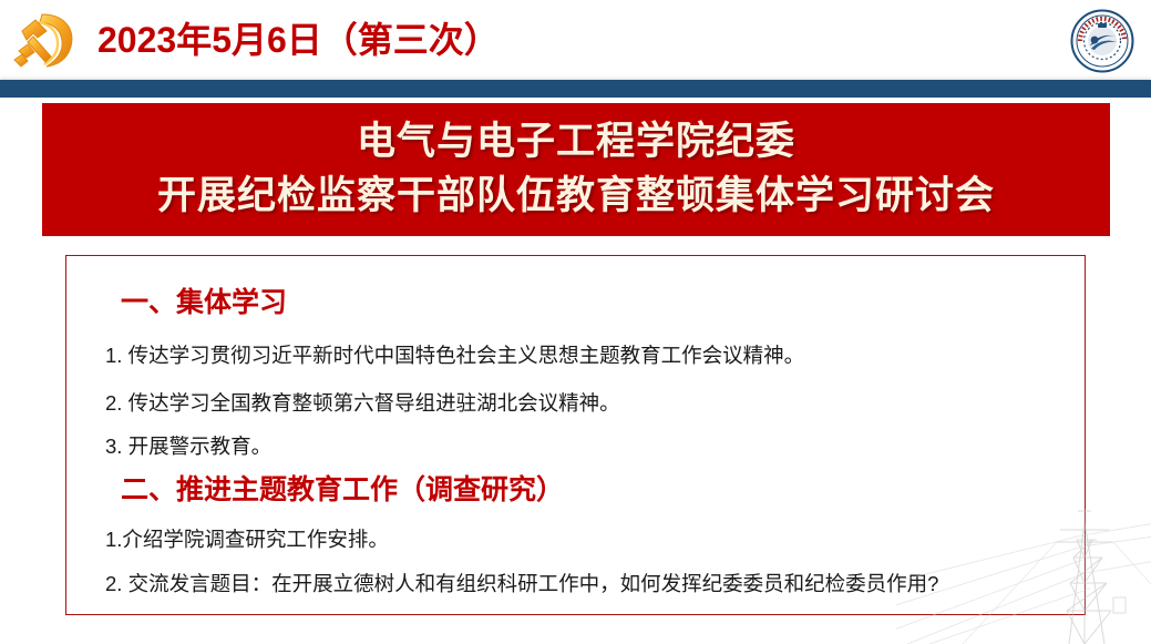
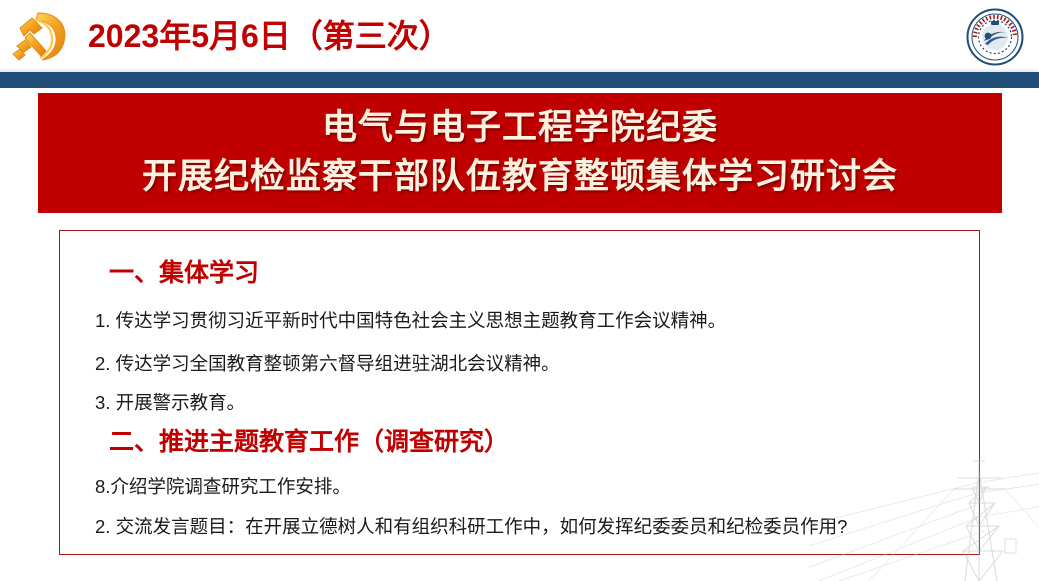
  2023年5月6日（第三次）
  电气与电子工程学院纪委
  开展纪检监察干部队伍教育整顿集体学习研讨会
  一、集体学习
  1. 传达学习贯彻习近平新时代中国特色社会主义思想主题教育工作会议精神。
  2. 传达学习全国教育整顿第六督导组进驻湖北会议精神。
  3. 开展警示教育。
  二、推进主题教育工作（调查研究）
- 1.介绍学院调查研究工作安排。
+ 8.介绍学院调查研究工作安排。
  2. 交流发言题目：在开展立德树人和有组织科研工作中，如何发挥纪委委员和纪检委员作用?
